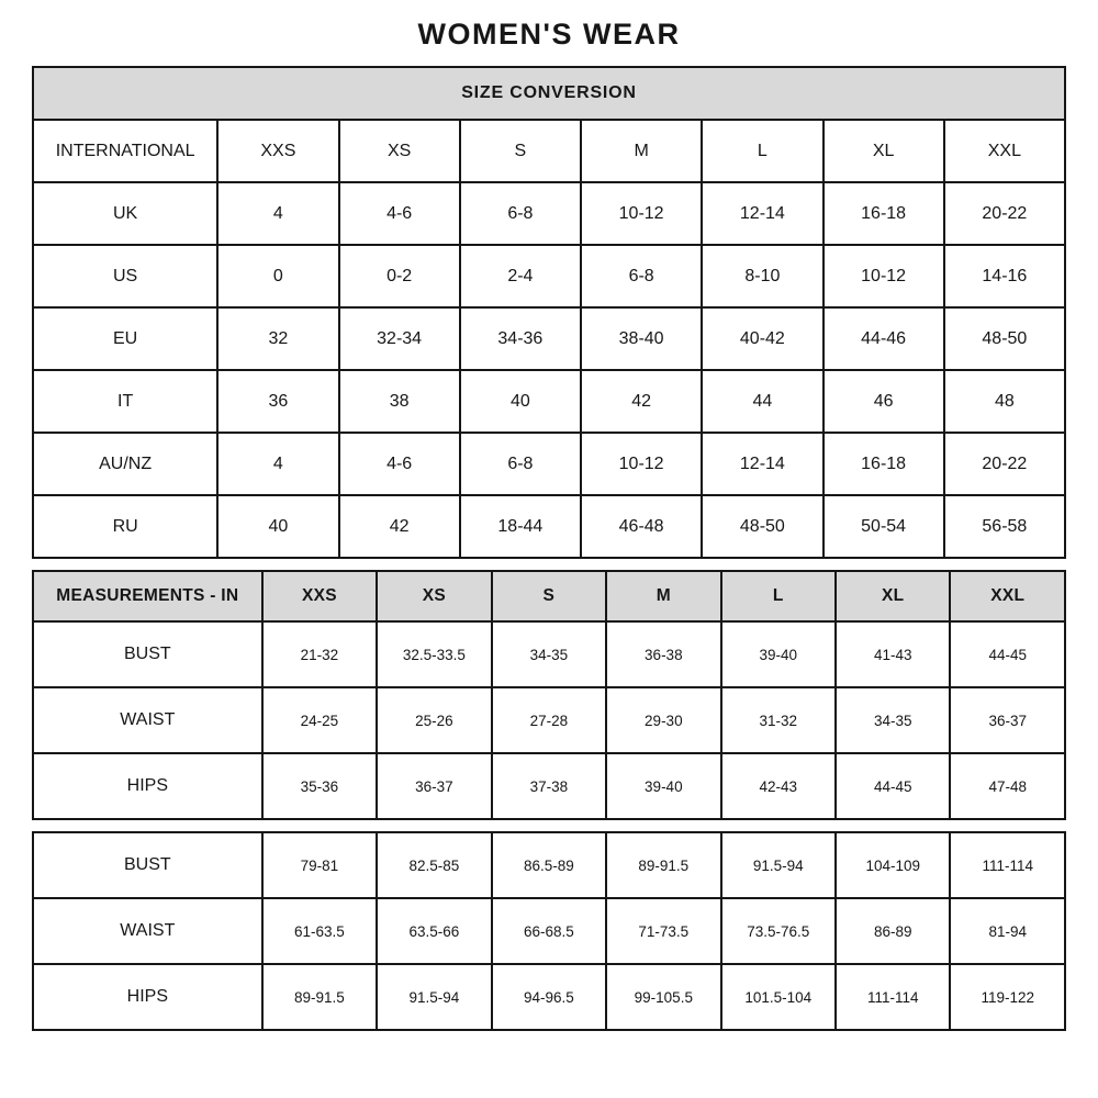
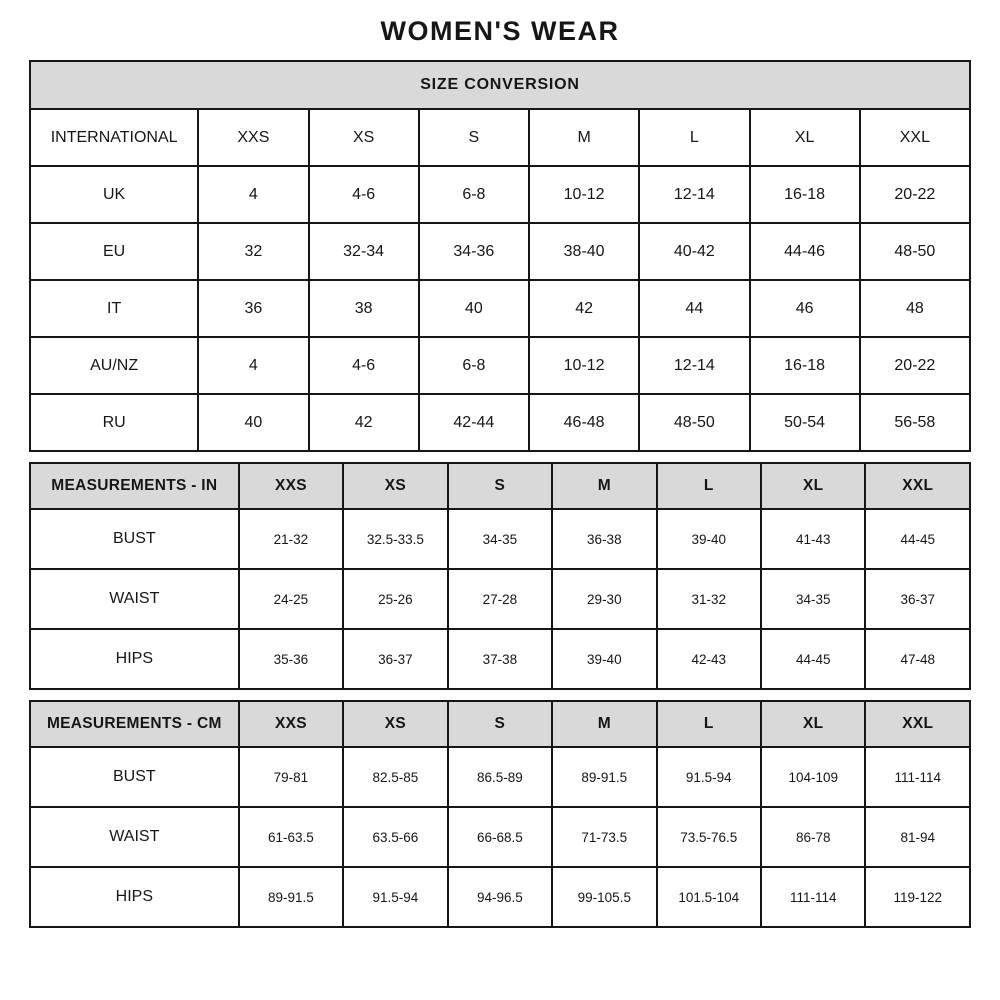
  WOMEN'S WEAR
  SIZE CONVERSION
  INTERNATIONAL	XXS	XS	S	M	L	XL	XXL
  UK	4	4-6	6-8	10-12	12-14	16-18	20-22
- US	0	0-2	2-4	6-8	8-10	10-12	14-16
  EU	32	32-34	34-36	38-40	40-42	44-46	48-50
  IT	36	38	40	42	44	46	48
  AU/NZ	4	4-6	6-8	10-12	12-14	16-18	20-22
- RU	40	42	18-44	46-48	48-50	50-54	56-58
+ RU	40	42	42-44	46-48	48-50	50-54	56-58
  MEASUREMENTS - IN	XXS	XS	S	M	L	XL	XXL
  BUST	21-32	32.5-33.5	34-35	36-38	39-40	41-43	44-45
  WAIST	24-25	25-26	27-28	29-30	31-32	34-35	36-37
  HIPS	35-36	36-37	37-38	39-40	42-43	44-45	47-48
+ MEASUREMENTS - CM	XXS	XS	S	M	L	XL	XXL
  BUST	79-81	82.5-85	86.5-89	89-91.5	91.5-94	104-109	111-114
- WAIST	61-63.5	63.5-66	66-68.5	71-73.5	73.5-76.5	86-89	81-94
+ WAIST	61-63.5	63.5-66	66-68.5	71-73.5	73.5-76.5	86-78	81-94
  HIPS	89-91.5	91.5-94	94-96.5	99-105.5	101.5-104	111-114	119-122
